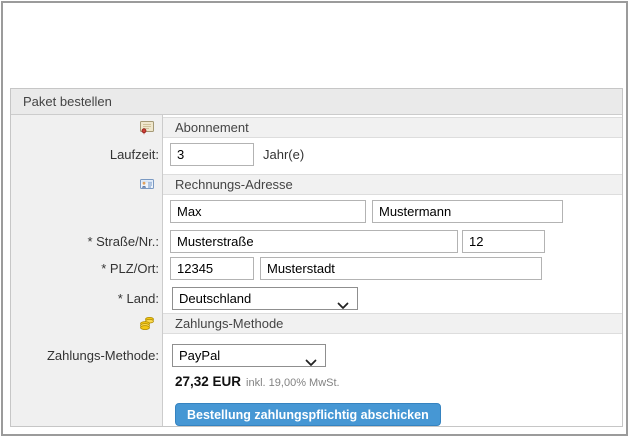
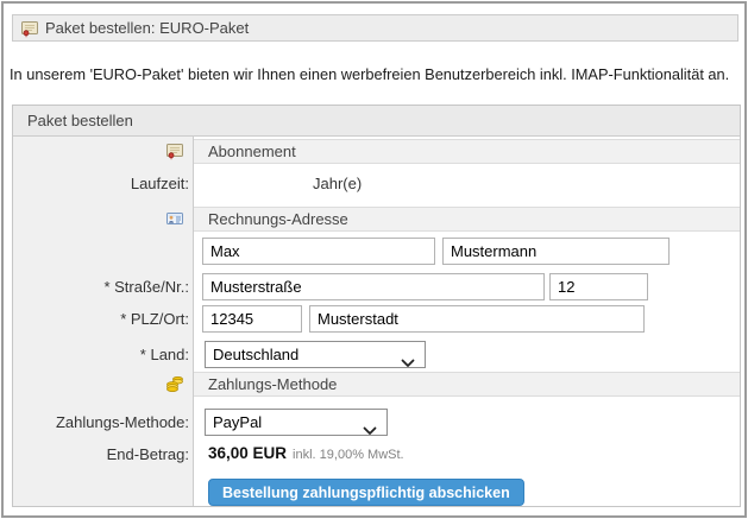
+ Paket bestellen: EURO-Paket
+ In unserem 'EURO-Paket' bieten wir Ihnen einen werbefreien Benutzerbereich inkl. IMAP-Funktionalität an.
  Paket bestellen
  Abonnement
  Laufzeit:
- 3
  Jahr(e)
  Rechnungs-Adresse
  Max
  Mustermann
  * Straße/Nr.:
  Musterstraße
  12
  * PLZ/Ort:
  12345
  Musterstadt
  * Land:
  Deutschland
  Zahlungs-Methode
  Zahlungs-Methode:
  PayPal
+ End-Betrag:
- 27,32 EUR inkl. 19,00% MwSt.
+ 36,00 EUR inkl. 19,00% MwSt.
  Bestellung zahlungspflichtig abschicken
